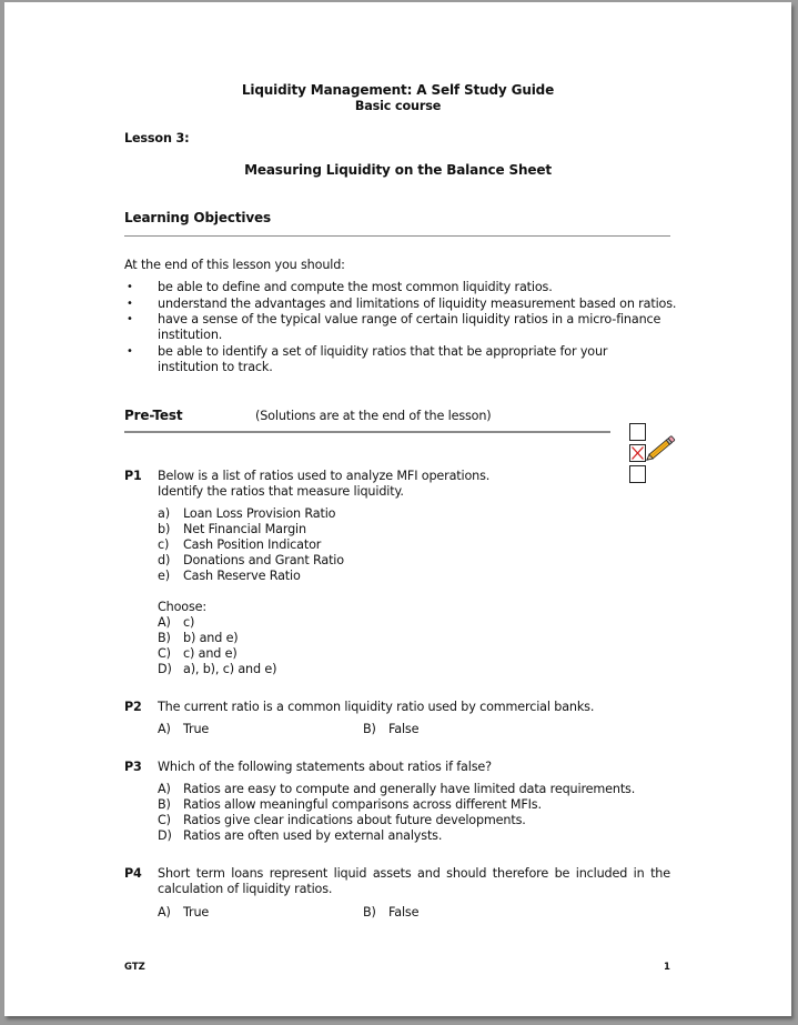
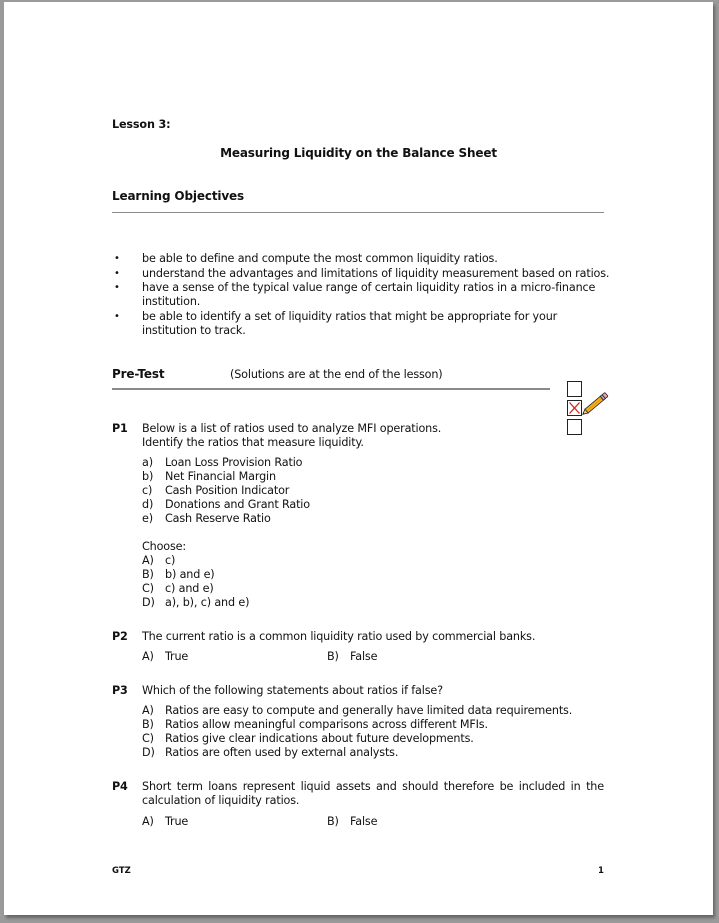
- Liquidity Management: A Self Study Guide
- Basic course
  Lesson 3:
  Measuring Liquidity on the Balance Sheet
  Learning Objectives
- At the end of this lesson you should:
  •
  be able to define and compute the most common liquidity ratios.
  •
  understand the advantages and limitations of liquidity measurement based on ratios.
  •
  have a sense of the typical value range of certain liquidity ratios in a micro-finance
  institution.
  •
- be able to identify a set of liquidity ratios that that be appropriate for your
+ be able to identify a set of liquidity ratios that might be appropriate for your
  institution to track.
  Pre-Test
  (Solutions are at the end of the lesson)
  P1
  Below is a list of ratios used to analyze MFI operations.
  Identify the ratios that measure liquidity.
  a)
  Loan Loss Provision Ratio
  b)
  Net Financial Margin
  c)
  Cash Position Indicator
  d)
  Donations and Grant Ratio
  e)
  Cash Reserve Ratio
  Choose:
  A)
  c)
  B)
  b) and e)
  C)
  c) and e)
  D)
  a), b), c) and e)
  P2
  The current ratio is a common liquidity ratio used by commercial banks.
  A)
  True
  B)
  False
  P3
  Which of the following statements about ratios if false?
  A)
  Ratios are easy to compute and generally have limited data requirements.
  B)
  Ratios allow meaningful comparisons across different MFIs.
  C)
  Ratios give clear indications about future developments.
  D)
  Ratios are often used by external analysts.
  P4
  Short term loans represent liquid assets and should therefore be included in the
  calculation of liquidity ratios.
  A)
  True
  B)
  False
  GTZ
  1
